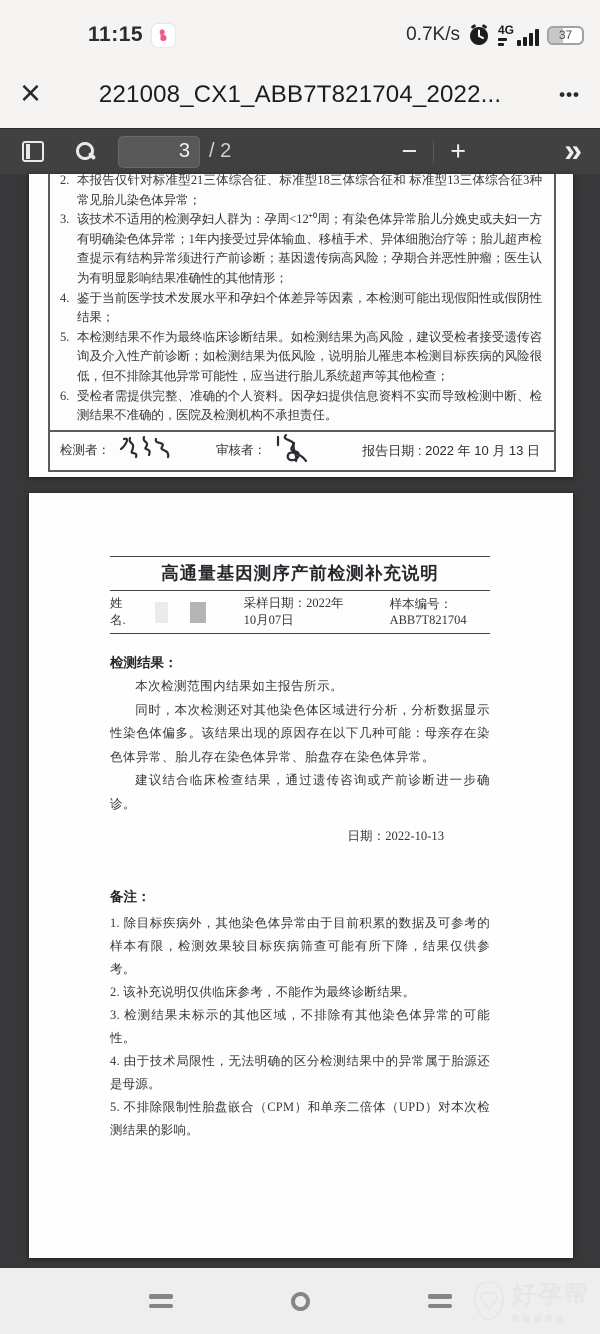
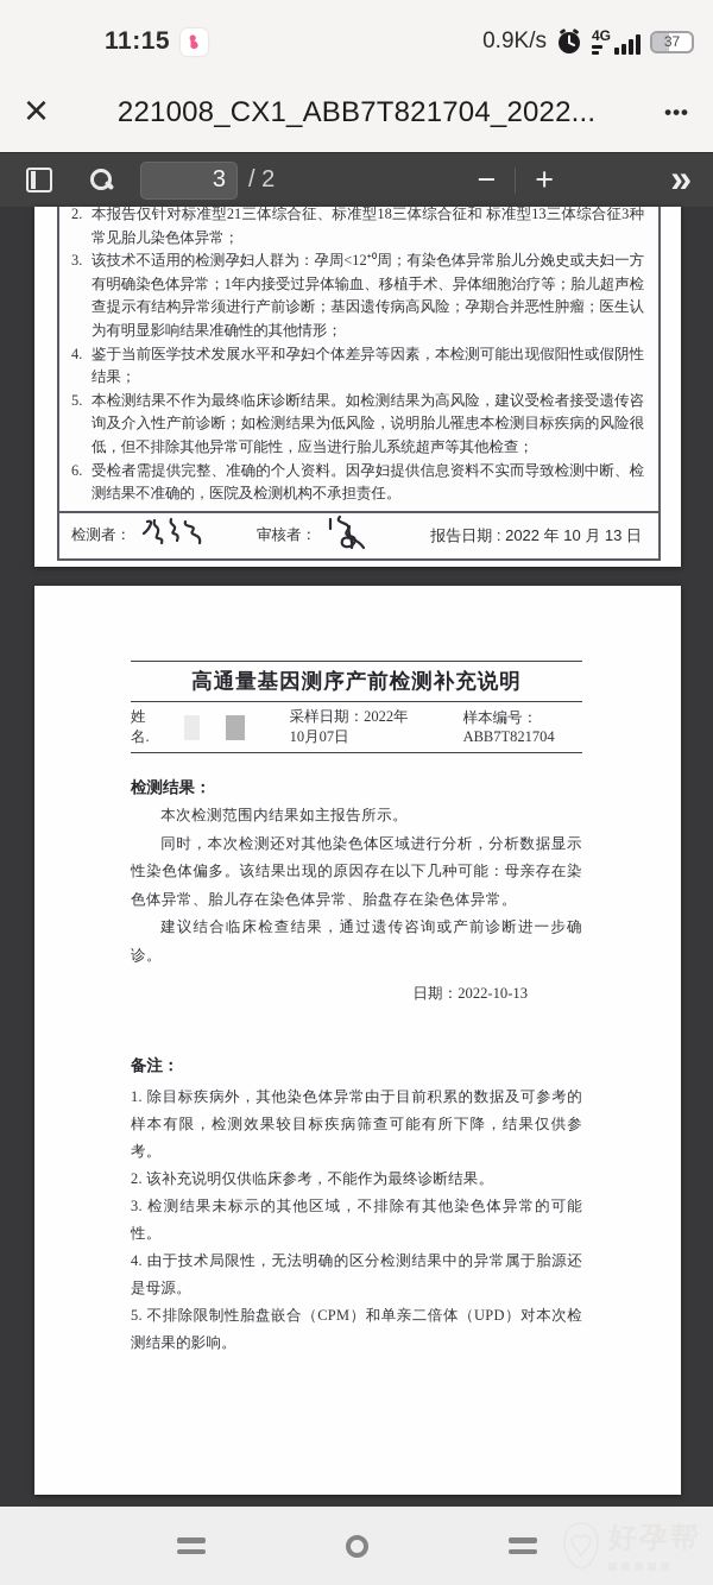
  11:15
- 0.7K/s
+ 0.9K/s
  4G
  37
  ×
  221008_CX1_ABB7T821704_2022...
  •••
  3
  / 2
  −
  +
  »
  2.
  本报告仅针对标准型21三体综合征、标准型18三体综合征和 标准型13三体综合征3种常见胎儿染色体异常；
  3.
  该技术不适用的检测孕妇人群为：孕周<12⁺⁰周；有染色体异常胎儿分娩史或夫妇一方有明确染色体异常；1年内接受过异体输血、移植手术、异体细胞治疗等；胎儿超声检查提示有结构异常须进行产前诊断；基因遗传病高风险；孕期合并恶性肿瘤；医生认为有明显影响结果准确性的其他情形；
  4.
  鉴于当前医学技术发展水平和孕妇个体差异等因素，本检测可能出现假阳性或假阴性结果；
  5.
  本检测结果不作为最终临床诊断结果。如检测结果为高风险，建议受检者接受遗传咨询及介入性产前诊断；如检测结果为低风险，说明胎儿罹患本检测目标疾病的风险很低，但不排除其他异常可能性，应当进行胎儿系统超声等其他检查；
  6.
  受检者需提供完整、准确的个人资料。因孕妇提供信息资料不实而导致检测中断、检测结果不准确的，医院及检测机构不承担责任。
  检测者：
  审核者：
  报告日期 : 2022 年 10 月 13 日
  高通量基因测序产前检测补充说明
  姓名.
  采样日期：2022年10月07日
  样本编号：ABB7T821704
  检测结果：
  本次检测范围内结果如主报告所示。
  同时，本次检测还对其他染色体区域进行分析，分析数据显示性染色体偏多。该结果出现的原因存在以下几种可能：母亲存在染色体异常、胎儿存在染色体异常、胎盘存在染色体异常。
  建议结合临床检查结果，通过遗传咨询或产前诊断进一步确诊。
  日期：2022-10-13
  备注：
  1. 除目标疾病外，其他染色体异常由于目前积累的数据及可参考的样本有限，检测效果较目标疾病筛查可能有所下降，结果仅供参考。
  2. 该补充说明仅供临床参考，不能作为最终诊断结果。
  3. 检测结果未标示的其他区域，不排除有其他染色体异常的可能性。
  4. 由于技术局限性，无法明确的区分检测结果中的异常属于胎源还是母源。
  5. 不排除限制性胎盘嵌合（CPM）和单亲二倍体（UPD）对本次检测结果的影响。
